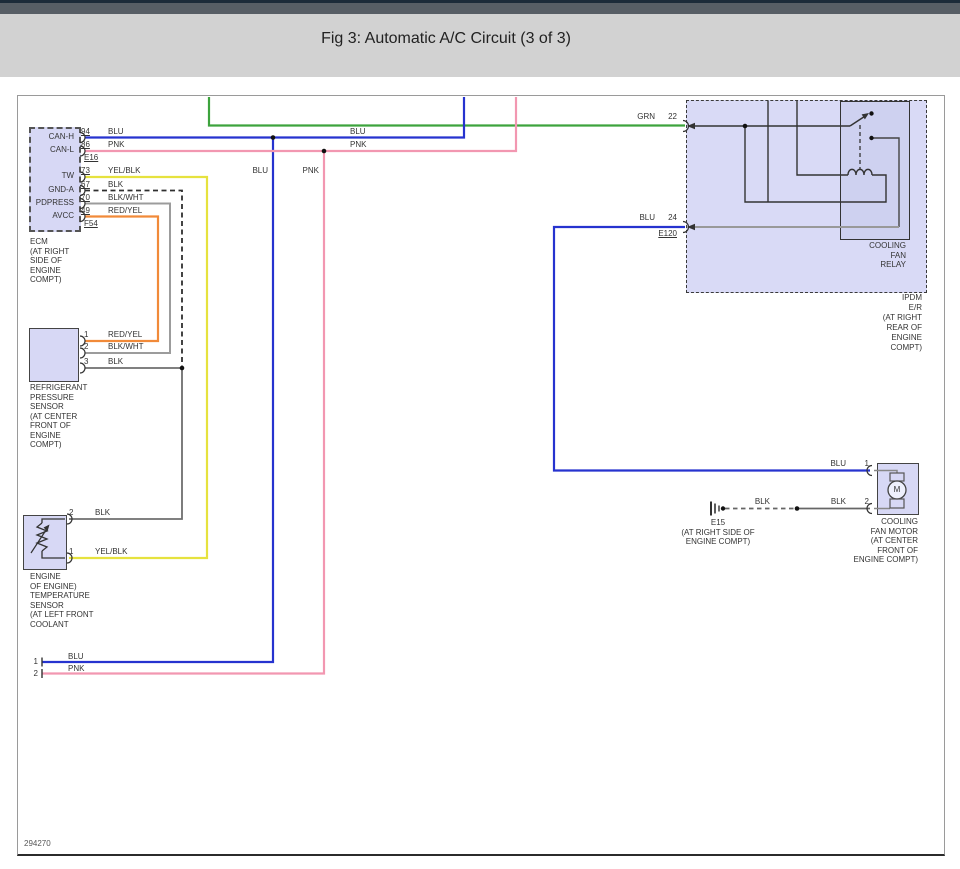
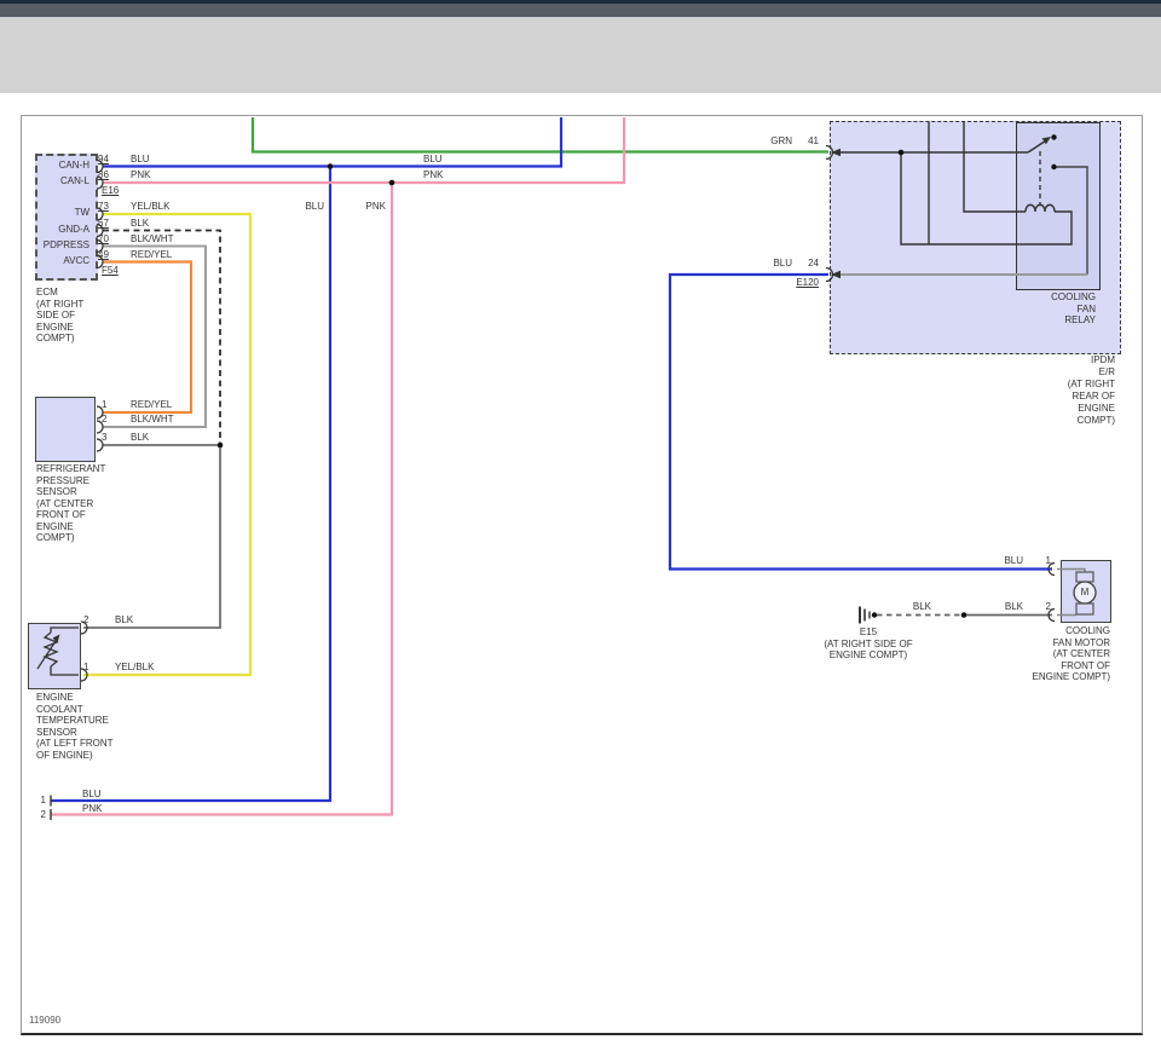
- Fig 3: Automatic A/C Circuit (3 of 3)
  CAN-H
  CAN-L
  TW
  GND-A
  PDPRESS
  AVCC
  94
  86
  73
  67
  70
  49
  BLU
  PNK
  YEL/BLK
  BLK
  BLK/WHT
  RED/YEL
  E16
  F54
  ECM
  (AT RIGHT
  SIDE OF
  ENGINE
  COMPT)
  BLU
  PNK
  BLU
  PNK
  1
  2
  3
  RED/YEL
  BLK/WHT
  BLK
  REFRIGERANT
  PRESSURE
  SENSOR
  (AT CENTER
  FRONT OF
  ENGINE
  COMPT)
  2
  BLK
  1
  YEL/BLK
  ENGINE
- OF ENGINE)
+ COOLANT
  TEMPERATURE
  SENSOR
  (AT LEFT FRONT
- COOLANT
+ OF ENGINE)
  GRN
- 22
+ 41
  BLU
  24
  E120
  COOLING
  FAN
  RELAY
  IPDM
  E/R
  (AT RIGHT
  REAR OF
  ENGINE
  COMPT)
  BLU
  1
  BLK
  2
  BLK
  M
  COOLING
  FAN MOTOR
  (AT CENTER
  FRONT OF
  ENGINE COMPT)
  E15
  (AT RIGHT SIDE OF
  ENGINE COMPT)
  1
  BLU
  2
  PNK
- 294270
+ 119090
